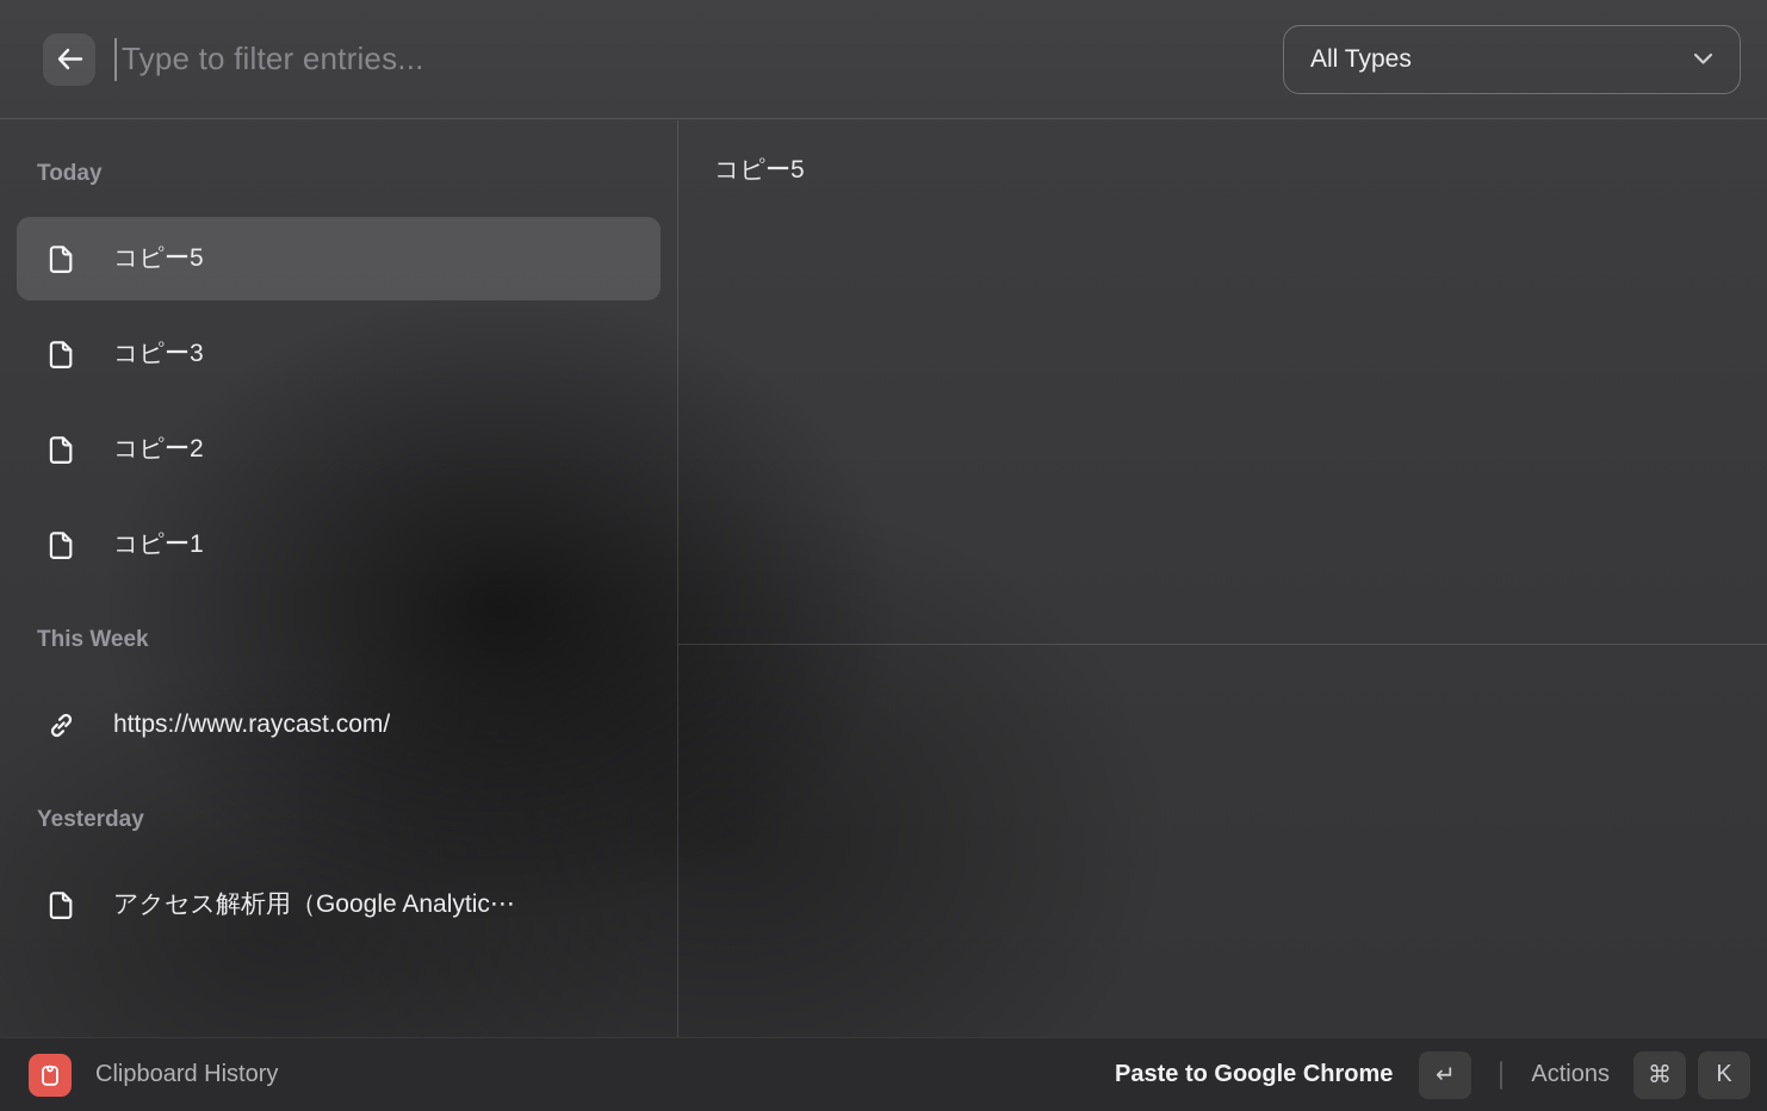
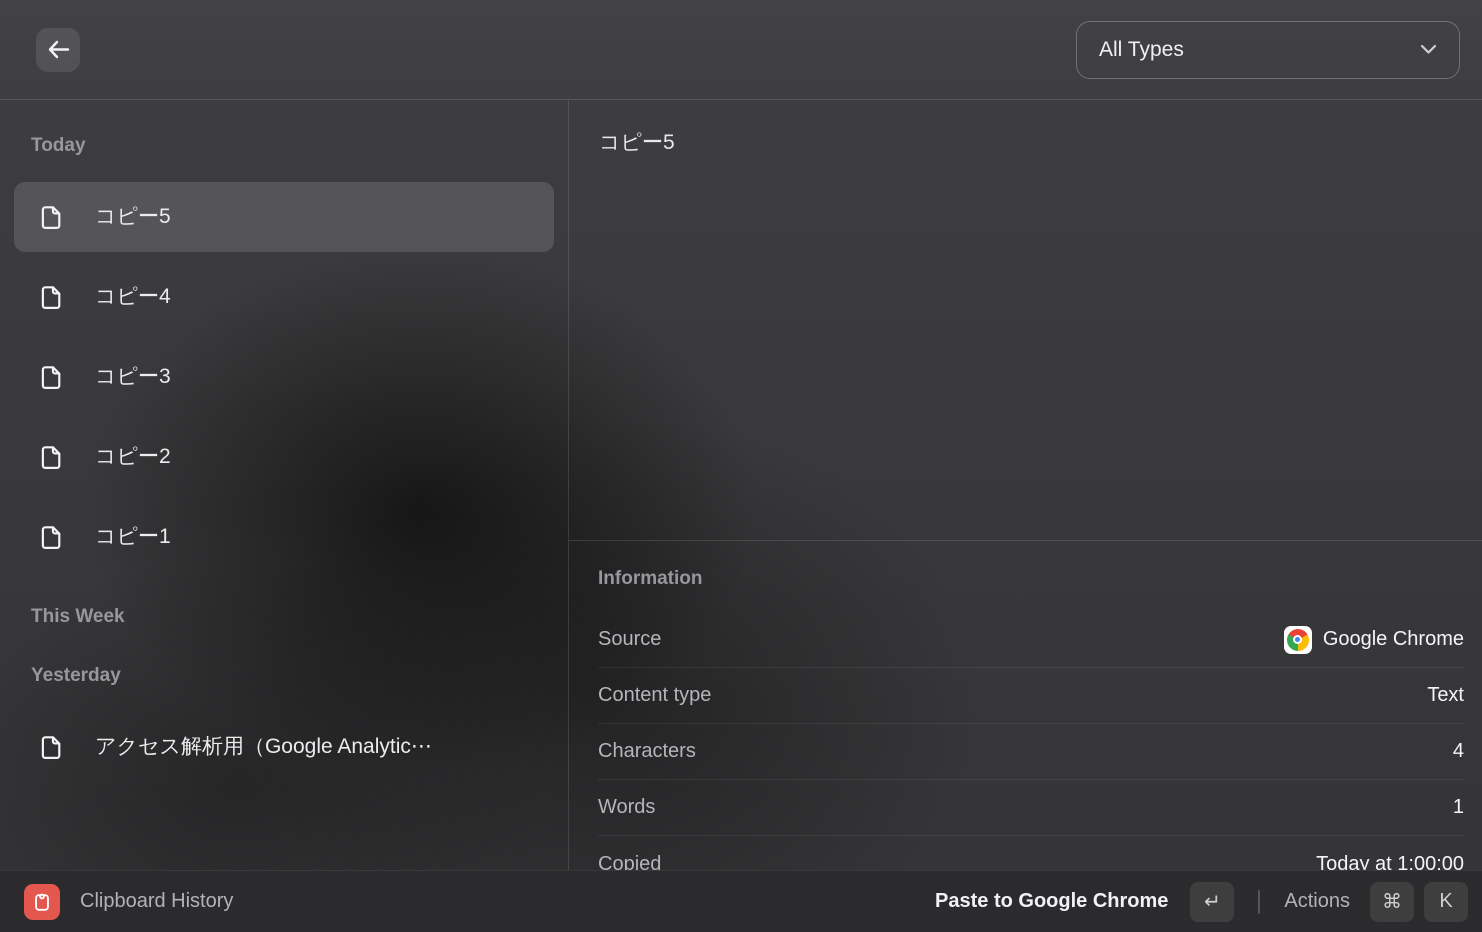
- Type to filter entries...
  All Types
  Today
  コピー5
+ コピー4
  コピー3
  コピー2
  コピー1
  This Week
- https://www.raycast.com/
  Yesterday
  アクセス解析用（Google Analytic⋯
  コピー5
+ Information
+ Source
+ Google Chrome
+ Content type
+ Text
+ Characters
+ 4
+ Words
+ 1
+ Copied
+ Today at 1:00:00
  Clipboard History
  Paste to Google Chrome
  ↵
  Actions
  ⌘
  K
